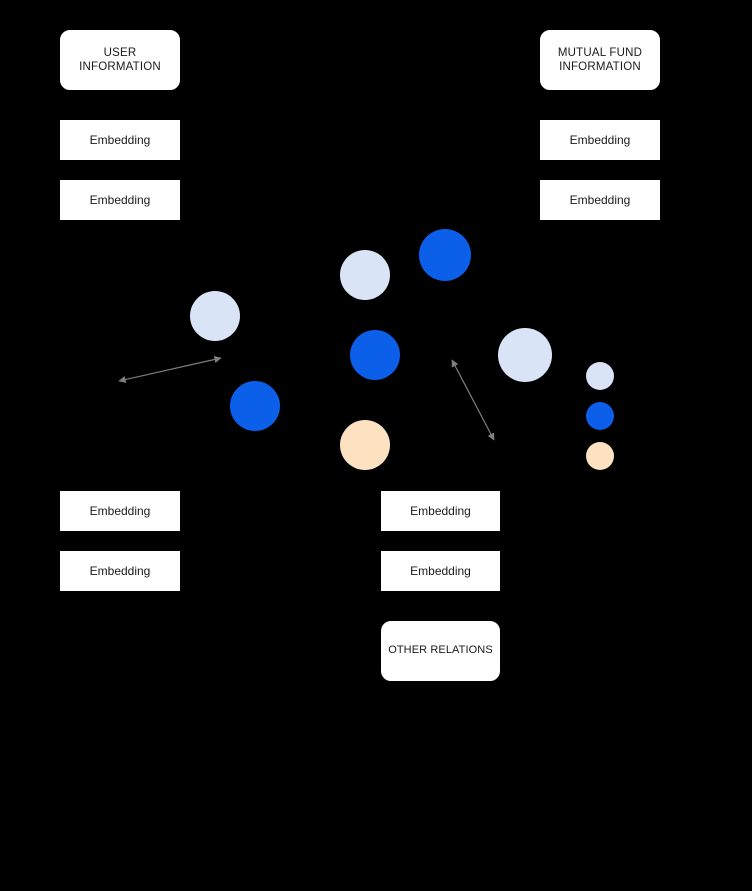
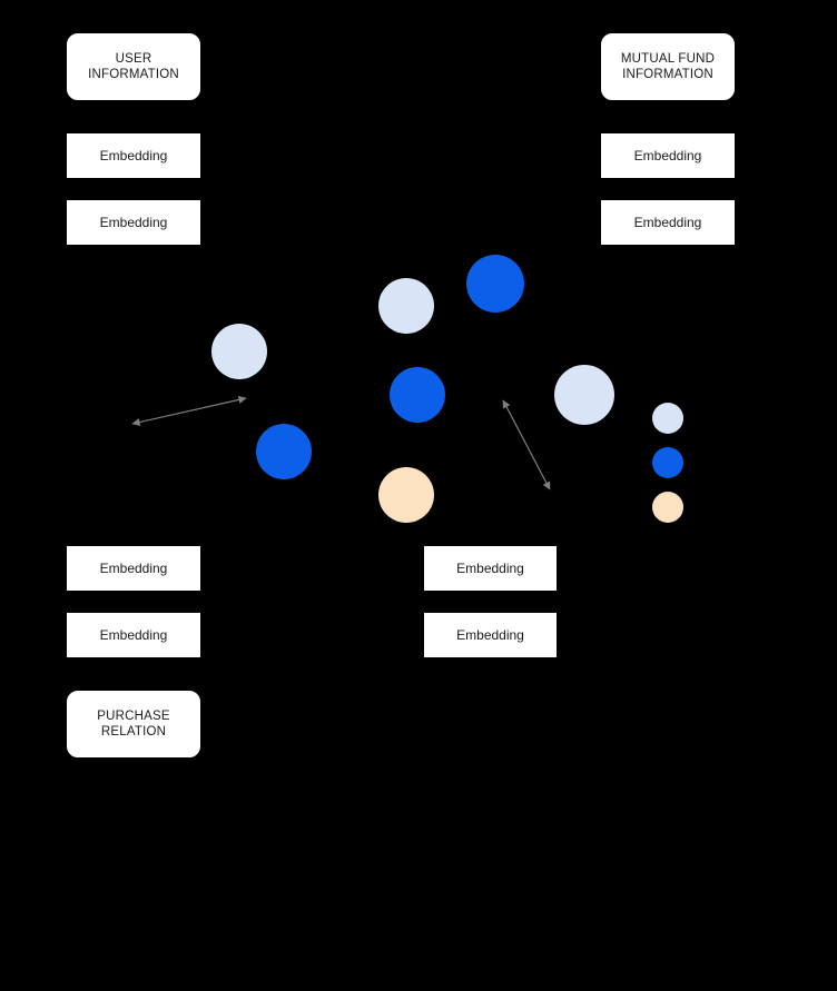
  USER
  INFORMATION
  Embedding
  Embedding
  Embedding
  Embedding
+ PURCHASE
+ RELATION
  Embedding
  Embedding
- OTHER RELATIONS
  MUTUAL FUND
  INFORMATION
  Embedding
  Embedding
